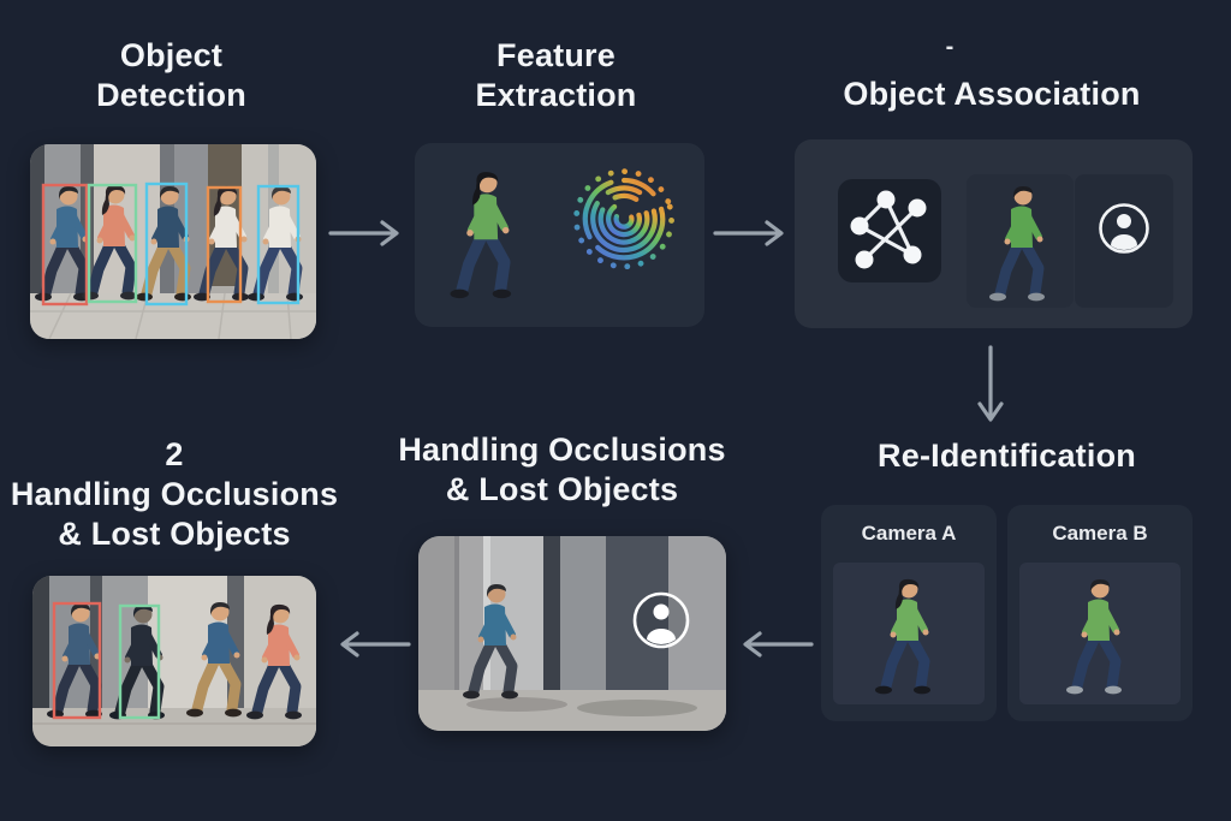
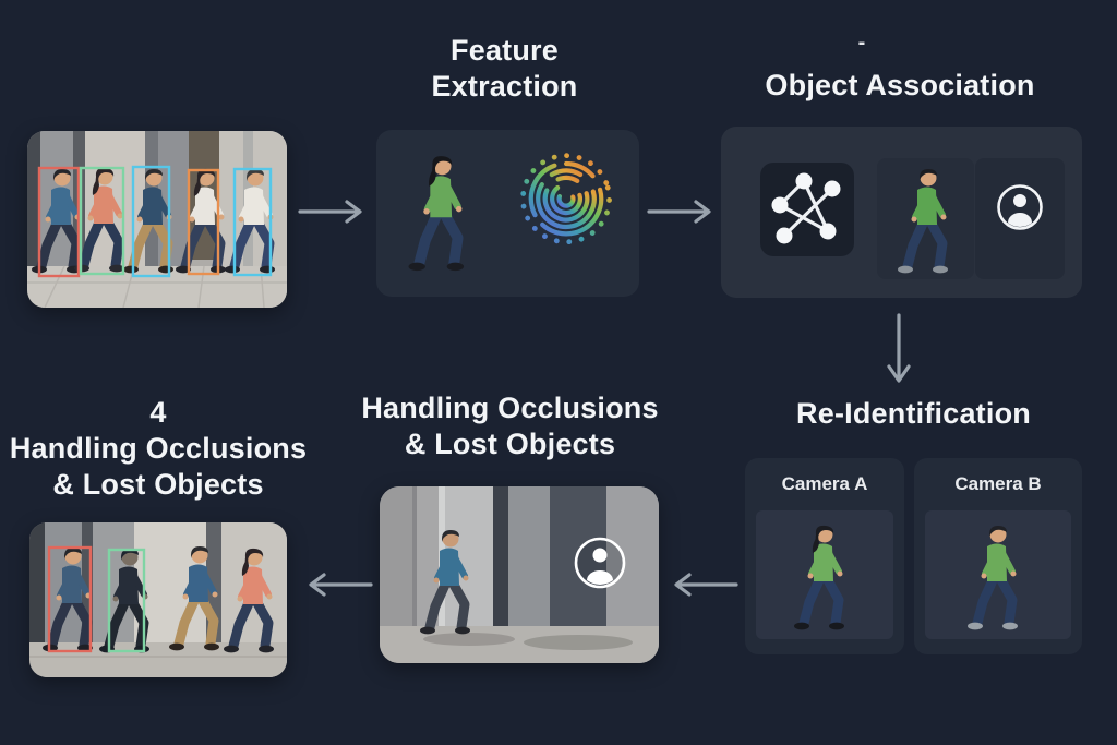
- Object
- Detection
  Feature
  Extraction
  -
  Object Association
  Re-Identification
  Camera A
  Camera B
  Handling Occlusions
  & Lost Objects
- 2
+ 4
  Handling Occlusions
  & Lost Objects
